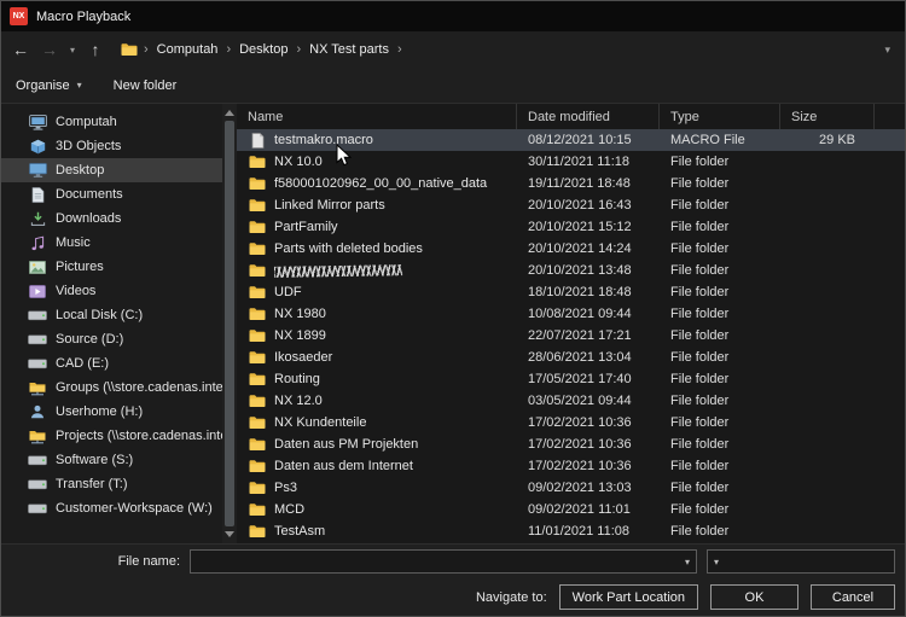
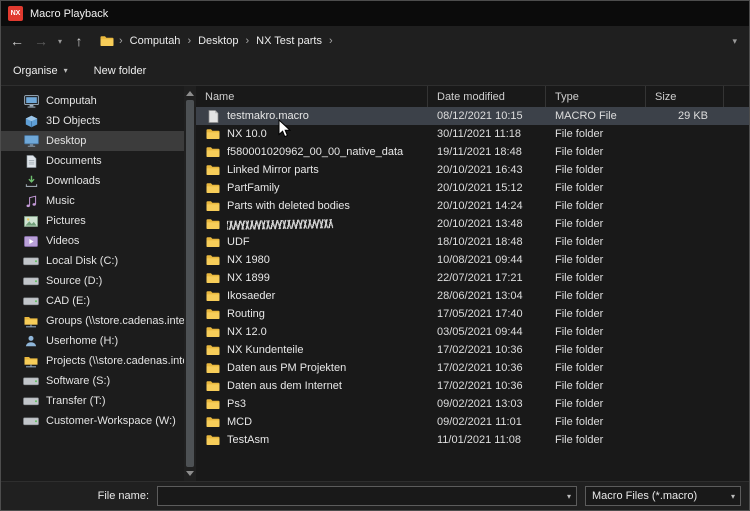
  Macro Playback
  ←
  →
  ▾
  ↑
  ›
  Computah
  ›
  Desktop
  ›
  NX Test parts
  ›
  ▾
  Organise
  ▾
  New folder
  Computah
  3D Objects
  Desktop
  Documents
  Downloads
  Music
  Pictures
  Videos
  Local Disk (C:)
  Source (D:)
  CAD (E:)
  Groups (\\store.cadenas.inte
  Userhome (H:)
  Projects (\\store.cadenas.int
  Software (S:)
  Transfer (T:)
  Customer-Workspace (W:)
  Name
  Date modified
  Type
  Size
  testmakro.macro
  08/12/2021 10:15
  MACRO File
  29 KB
  NX 10.0
  30/11/2021 11:18
  File folder
  f580001020962_00_00_native_data
  19/11/2021 18:48
  File folder
  Linked Mirror parts
  20/10/2021 16:43
  File folder
  PartFamily
  20/10/2021 15:12
  File folder
  Parts with deleted bodies
  20/10/2021 14:24
  File folder
  20/10/2021 13:48
  File folder
  UDF
  18/10/2021 18:48
  File folder
  NX 1980
  10/08/2021 09:44
  File folder
  NX 1899
  22/07/2021 17:21
  File folder
  Ikosaeder
  28/06/2021 13:04
  File folder
  Routing
  17/05/2021 17:40
  File folder
  NX 12.0
  03/05/2021 09:44
  File folder
  NX Kundenteile
  17/02/2021 10:36
  File folder
  Daten aus PM Projekten
  17/02/2021 10:36
  File folder
  Daten aus dem Internet
  17/02/2021 10:36
  File folder
  Ps3
  09/02/2021 13:03
  File folder
  MCD
  09/02/2021 11:01
  File folder
  TestAsm
  11/01/2021 11:08
  File folder
  File name:
  ▾
+ Macro Files (*.macro)
  ▾
- Navigate to:
- Work Part Location
- OK
- Cancel
